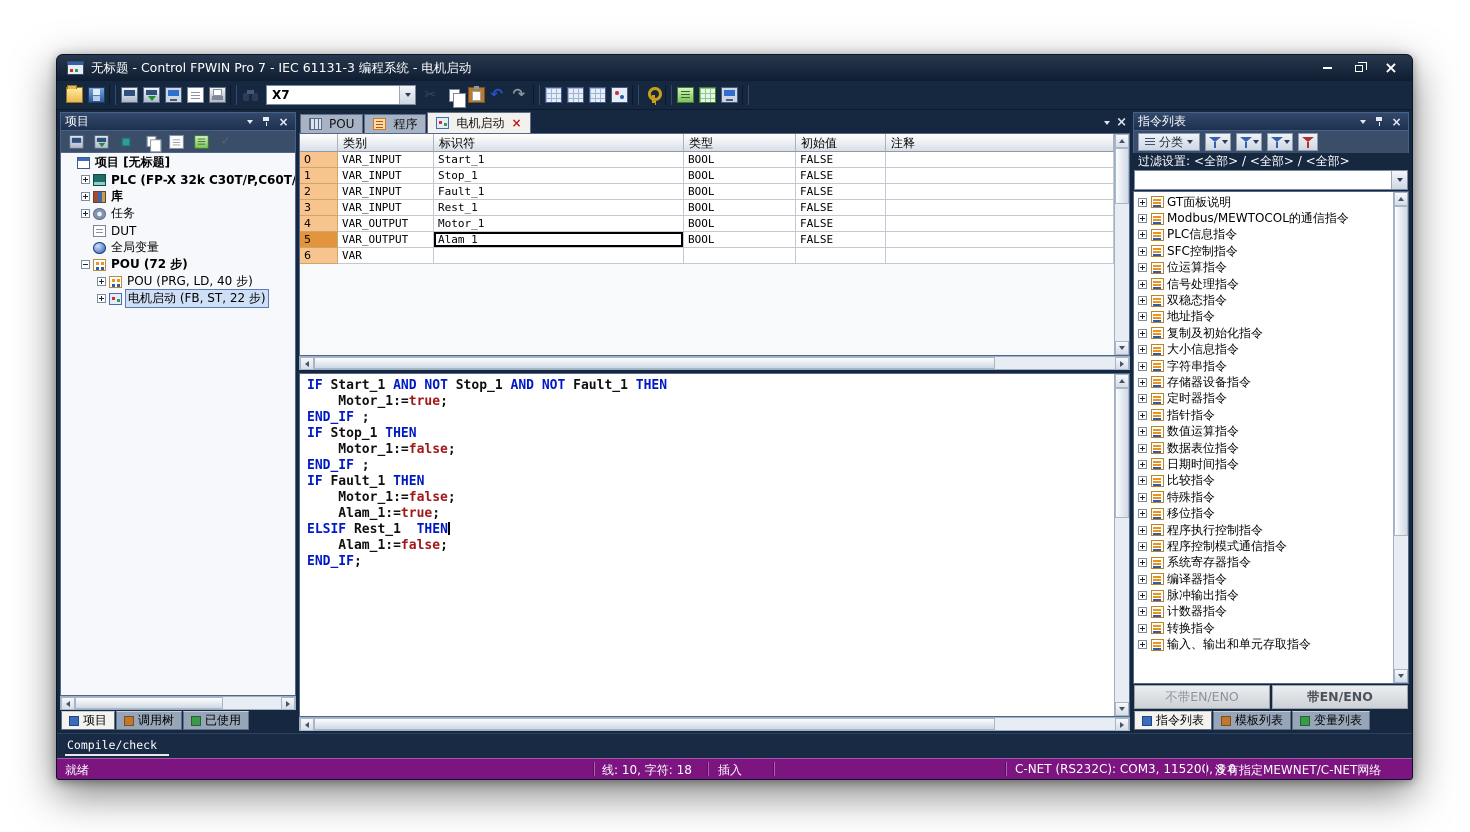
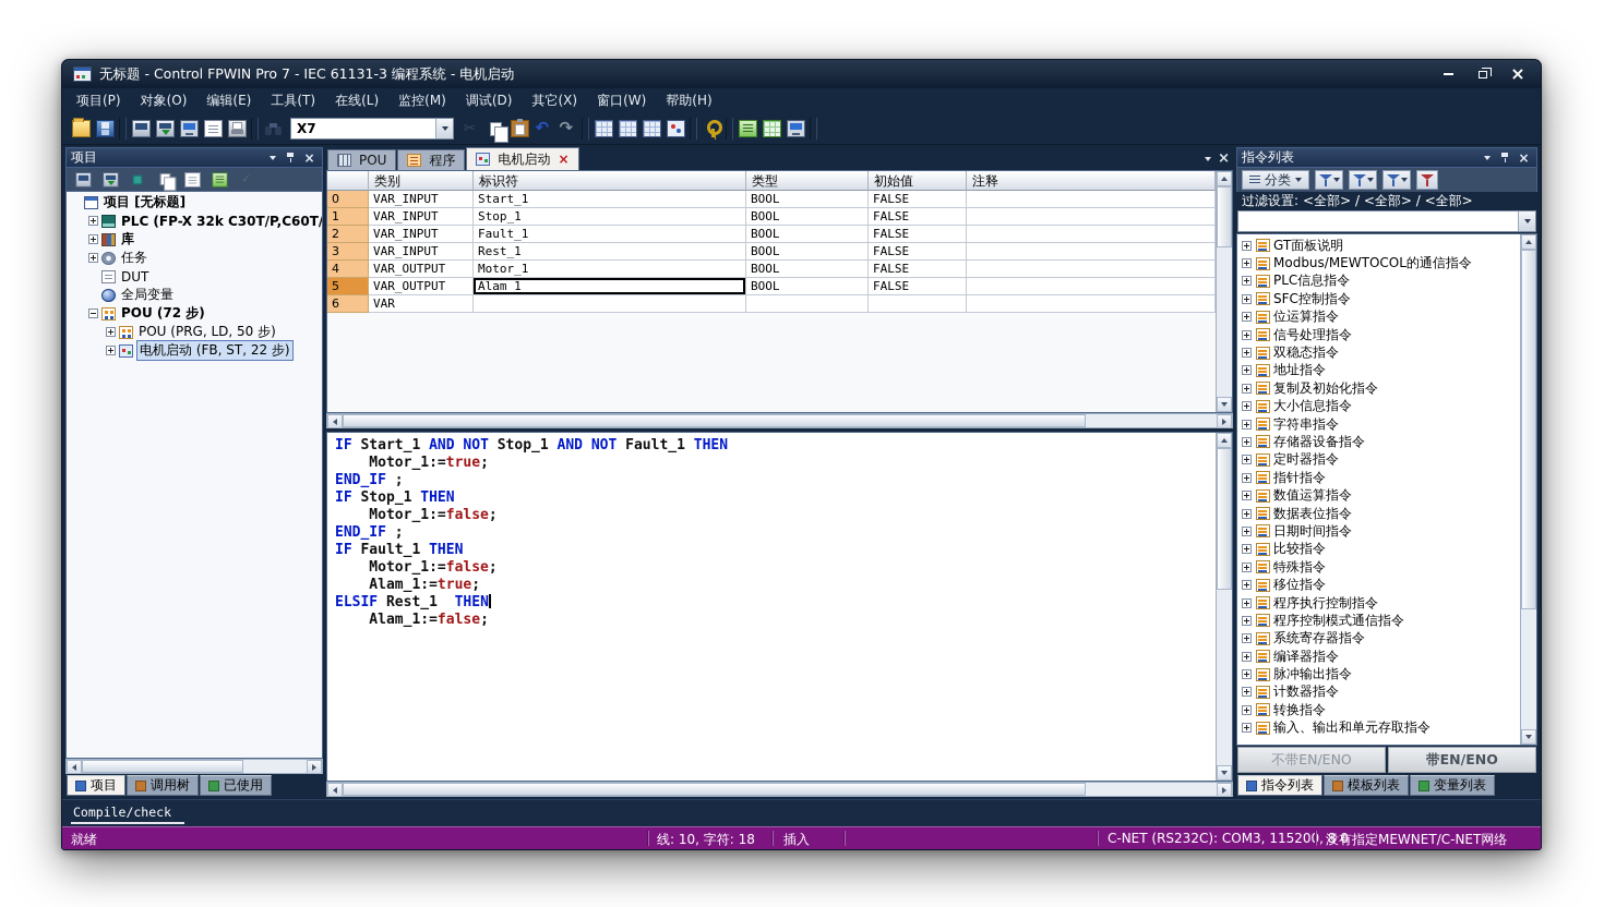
  无标题 - Control FPWIN Pro 7 - IEC 61131-3 编程系统 - 电机启动
+ 项目(P)
+ 对象(O)
+ 编辑(E)
+ 工具(T)
+ 在线(L)
+ 监控(M)
+ 调试(D)
+ 其它(X)
+ 窗口(W)
+ 帮助(H)
  X7
  项目
  项目 [无标题]
  PLC (FP-X 32k C30T/P,C60T/
  库
  任务
  DUT
  全局变量
  POU (72 步)
- POU (PRG, LD, 40 步)
+ POU (PRG, LD, 50 步)
  电机启动 (FB, ST, 22 步)
  项目
  调用树
  已使用
  POU
  程序
  电机启动
  类别
  标识符
  类型
  初始值
  注释
  0
  VAR_INPUT
  Start_1
  BOOL
  FALSE
  1
  VAR_INPUT
  Stop_1
  BOOL
  FALSE
  2
  VAR_INPUT
  Fault_1
  BOOL
  FALSE
  3
  VAR_INPUT
  Rest_1
  BOOL
  FALSE
  4
  VAR_OUTPUT
  Motor_1
  BOOL
  FALSE
  5
  VAR_OUTPUT
  Alam_1
  BOOL
  FALSE
  6
  VAR
  IF Start_1 AND NOT Stop_1 AND NOT Fault_1 THEN
  Motor_1:=true;
  END_IF ;
  IF Stop_1 THEN
  Motor_1:=false;
  END_IF ;
  IF Fault_1 THEN
  Motor_1:=false;
  Alam_1:=true;
  ELSIF Rest_1 THEN
  Alam_1:=false;
- END_IF;
  指令列表
  分类
  过滤设置:
  <全部> / <全部> / <全部>
  GT面板说明
  Modbus/MEWTOCOL的通信指令
  PLC信息指令
  SFC控制指令
  位运算指令
  信号处理指令
  双稳态指令
  地址指令
  复制及初始化指令
  大小信息指令
  字符串指令
  存储器设备指令
  定时器指令
  指针指令
  数值运算指令
  数据表位指令
  日期时间指令
  比较指令
  特殊指令
  移位指令
  程序执行控制指令
  程序控制模式通信指令
  系统寄存器指令
  编译器指令
  脉冲输出指令
  计数器指令
  转换指令
  输入、输出和单元存取指令
  不带EN/ENO
  带EN/ENO
  指令列表
  模板列表
  变量列表
  Compile/check
  就绪
  线: 10, 字符: 18
  插入
  C-NET (RS232C): COM3, 11520, 8 0
  没有指定MEWNET/C-NET网络
